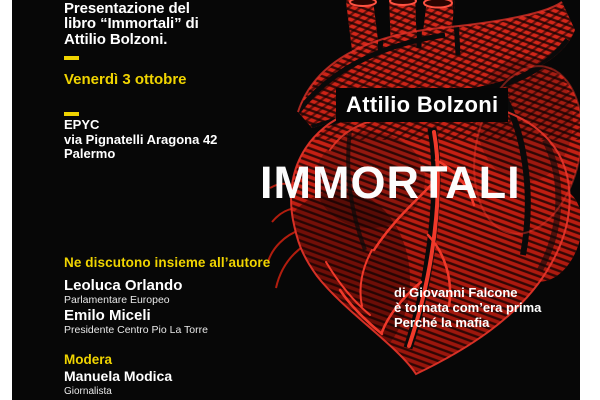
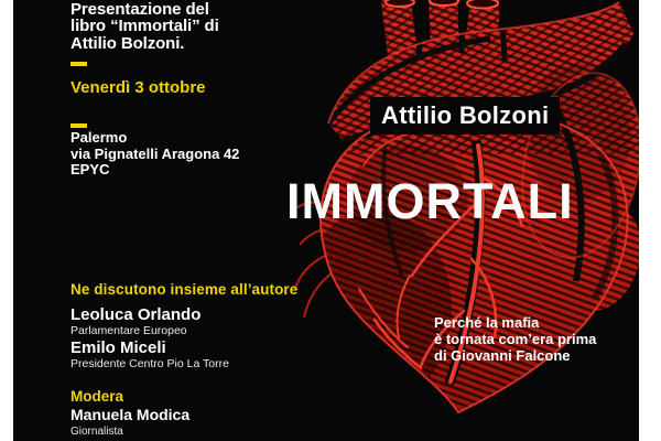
  Presentazione del
  libro “Immortali” di
  Attilio Bolzoni.
  Venerdì 3 ottobre
- EPYC
+ Palermo
  via Pignatelli Aragona 42
- Palermo
+ EPYC
  Ne discutono insieme all’autore
  Leoluca Orlando
  Parlamentare Europeo
  Emilo Miceli
  Presidente Centro Pio La Torre
  Modera
  Manuela Modica
  Giornalista
  Attilio Bolzoni
  IMMORTALI
- di Giovanni Falcone
+ Perché la mafia
  è tornata com’era prima
- Perché la mafia
+ di Giovanni Falcone
